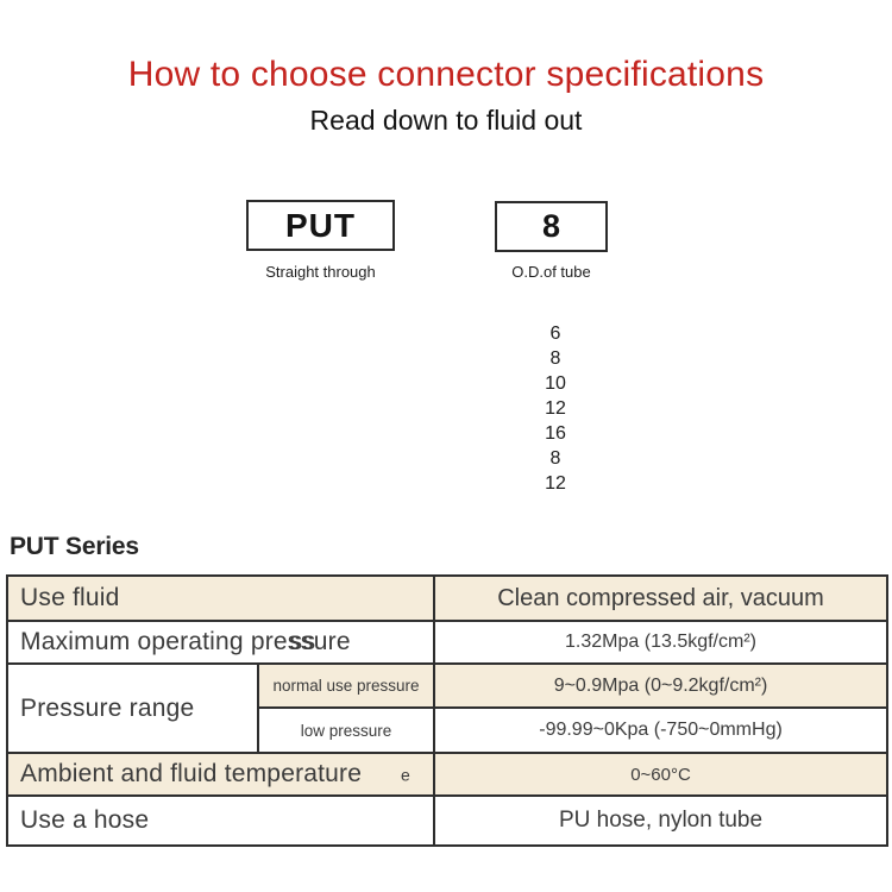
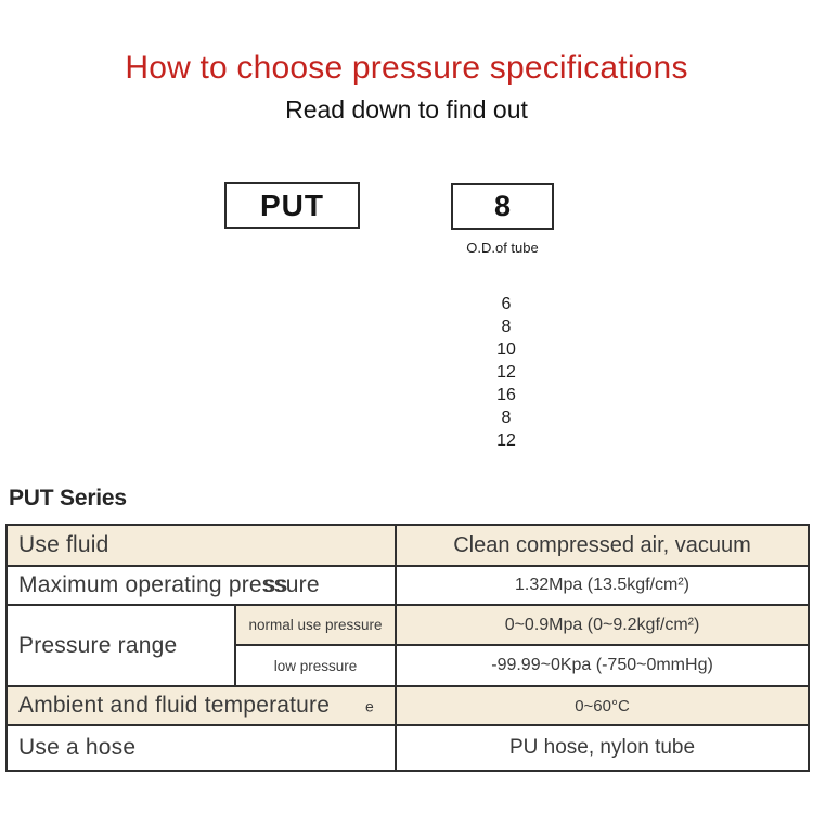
- How to choose connector specifications
+ How to choose pressure specifications
- Read down to fluid out
+ Read down to find out
  PUT
  8
- Straight through
  O.D.of tube
  6
  8
  10
  12
  16
  8
  12
  PUT Series
  Use fluid	Clean compressed air, vacuum
  Maximum operating pressure	1.32Mpa (13.5kgf/cm²)
- Pressure range	normal use pressure	9~0.9Mpa (0~9.2kgf/cm²)
+ Pressure range	normal use pressure	0~0.9Mpa (0~9.2kgf/cm²)
  low pressure	-99.99~0Kpa (-750~0mmHg)
  Ambient and fluid temperature e	0~60°C
  Use a hose	PU hose, nylon tube
